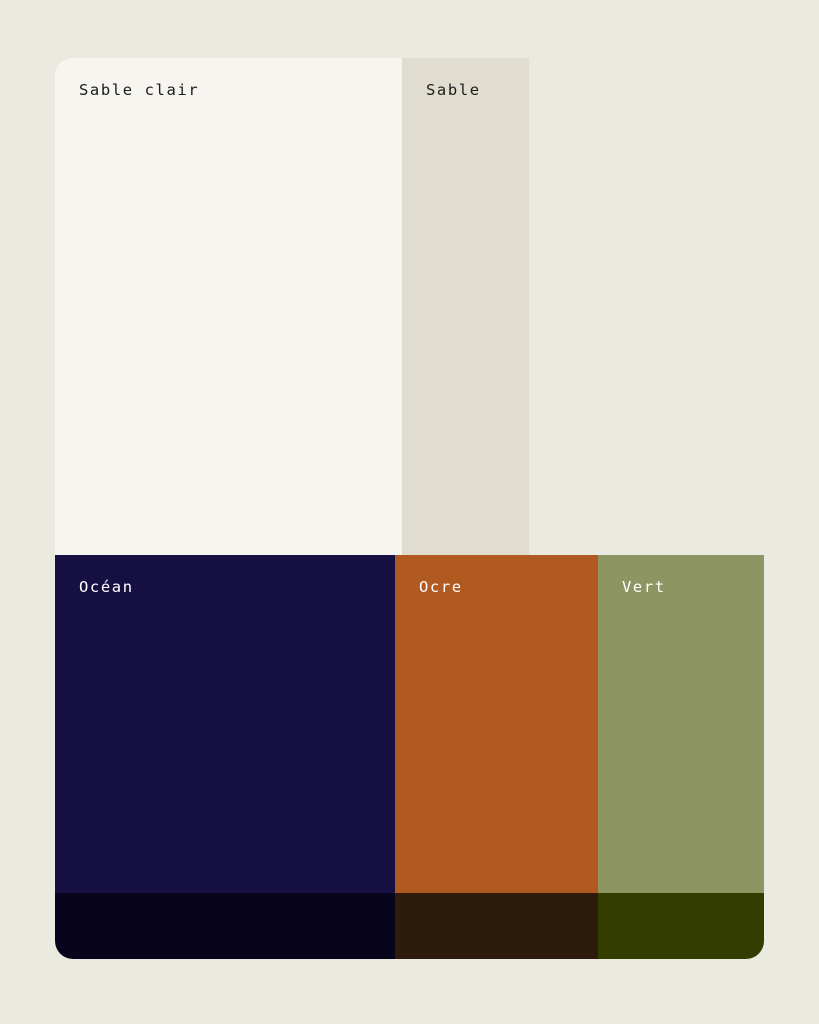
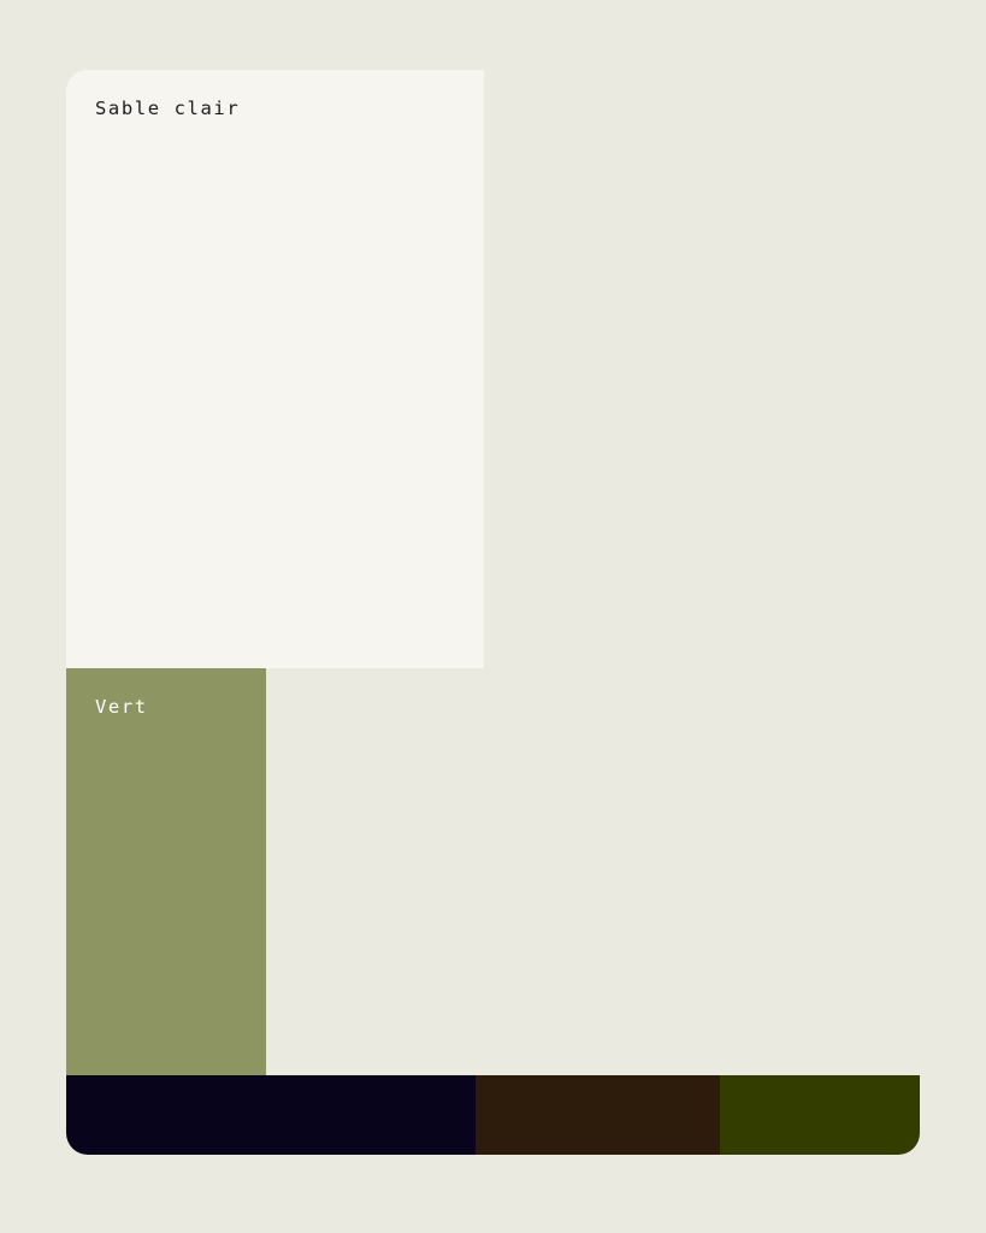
  Sable clair
- Sable
- Océan
- Ocre
  Vert
